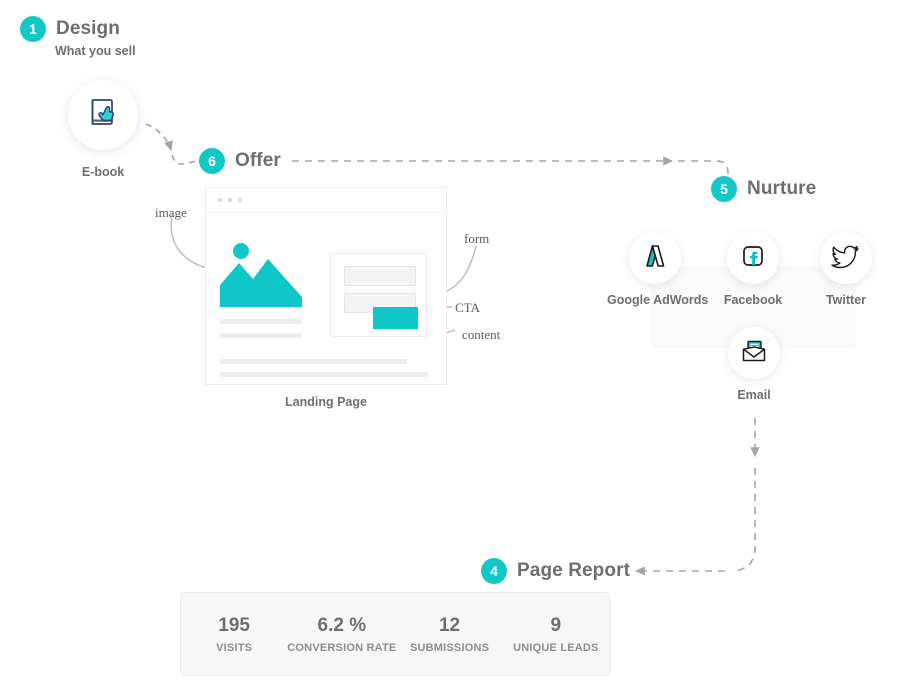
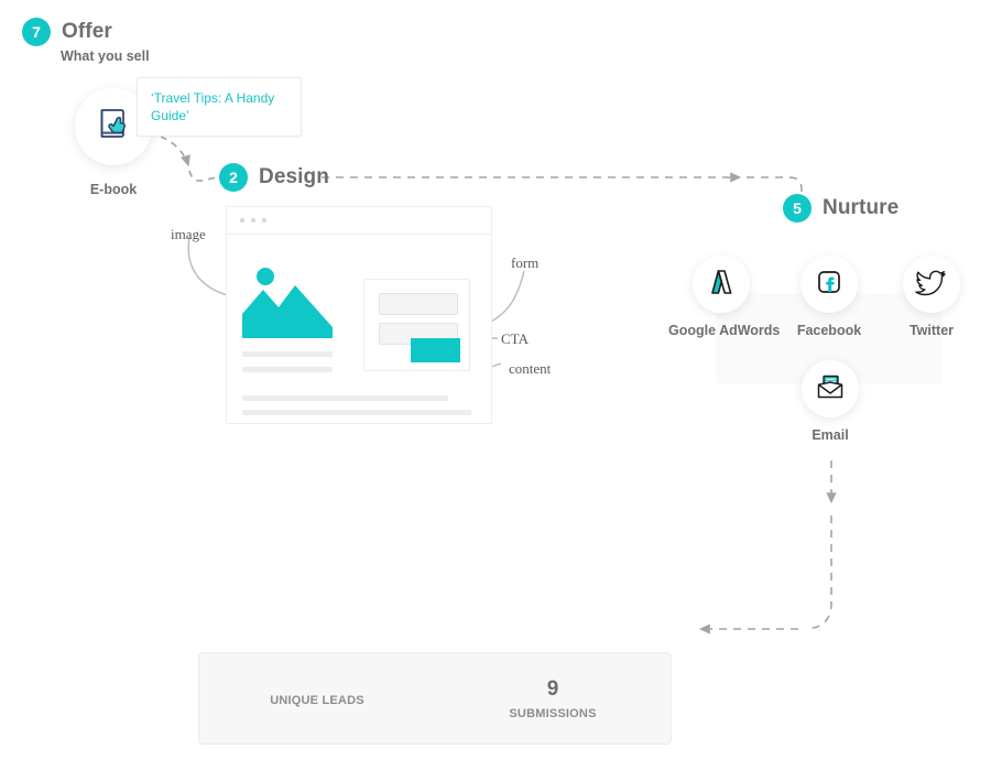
- 1
+ 7
- Design
+ Offer
  What you sell
  E-book
+ ‘Travel Tips: A Handy Guide’
- 6
+ 2
- Offer
+ Design
- Landing Page
  image
  form
  CTA
  content
  5
  Nurture
  Google AdWord
  Facebook
  Twitter
  Email
- 4
- Page Report
- 195
- VISITS
- 6.2 %
- CONVERSION RATE
- 12
- SUBMISSIONS
+ UNIQUE LEADS
  9
- UNIQUE LEADS
+ SUBMISSIONS
